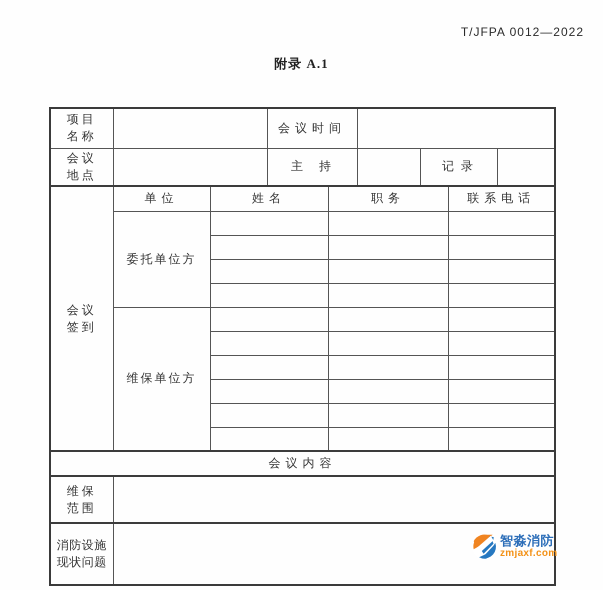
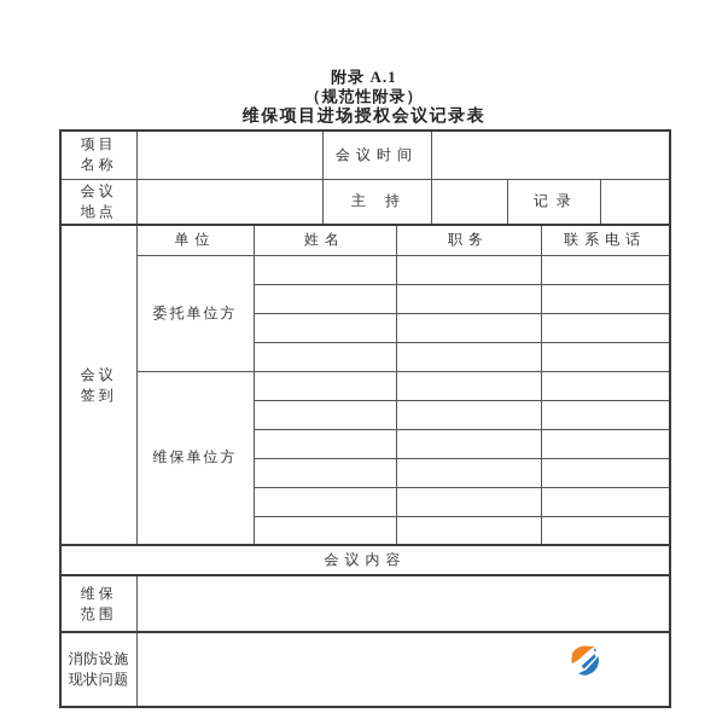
- T/JFPA 0012—2022
  附录 A.1
+ （规范性附录）
+ 维保项目进场授权会议记录表
  项目 名称		会议时间
  会议 地点		主 持		记 录
  会议 签到	单位	姓名	职务	联系电话
  委托单位方
  维保单位方
  会议内容
  维保 范围
  消防设施 现状问题
- 智淼消防
- zmjaxf.com
